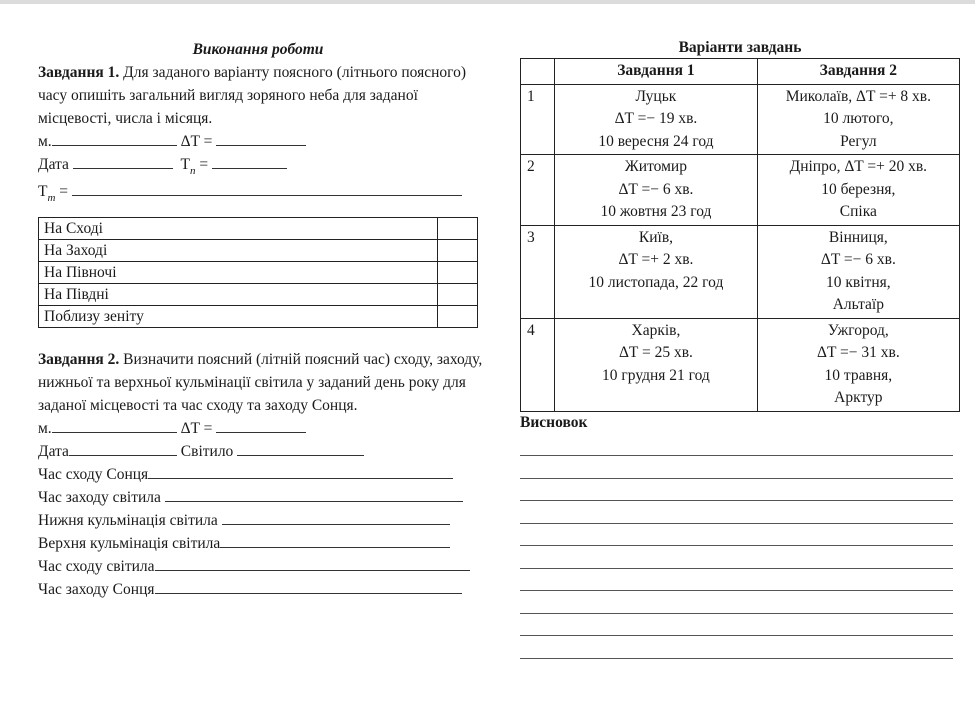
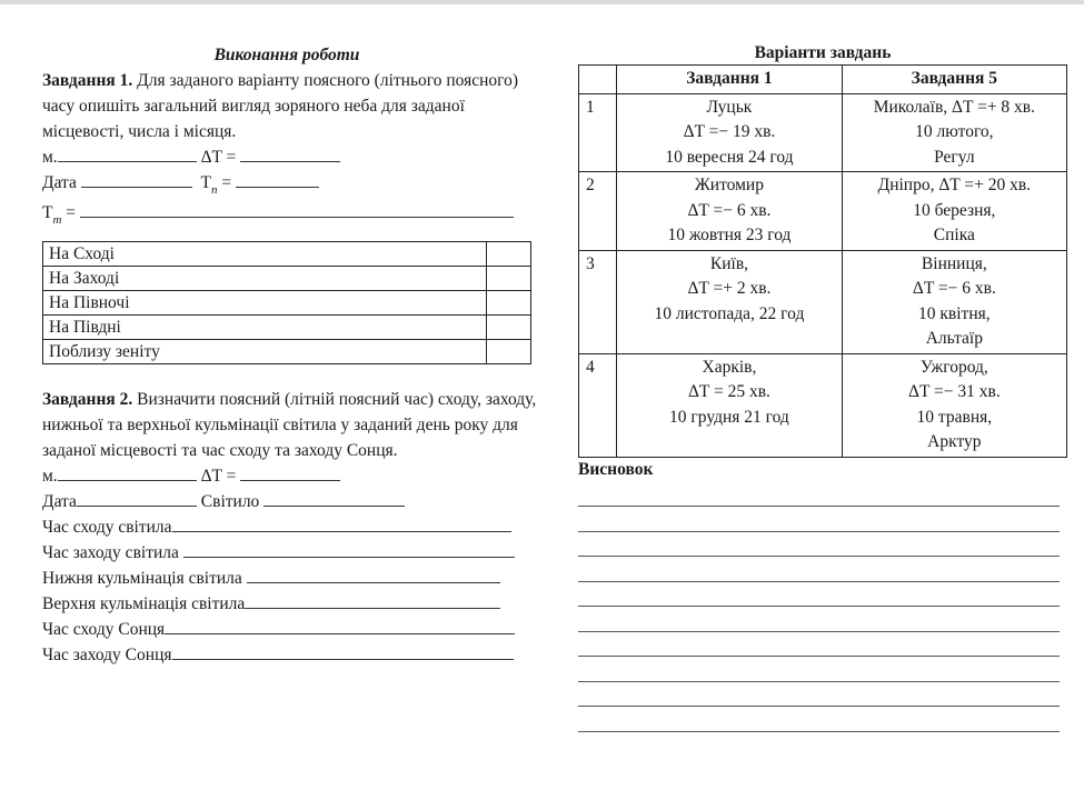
  Виконання роботи
  Завдання 1. Для заданого варіанту поясного (літнього поясного) часу опишіть загальний вигляд зоряного неба для заданої місцевості, числа і місяця.
  м. ΔT =
  Дата Tn =
  Tm =
  На Сході
  На Заході
  На Півночі
  На Півдні
  Поблизу зеніту
  Завдання 2. Визначити поясний (літній поясний час) сходу, заходу, нижньої та верхньої кульмінації світила у заданий день року для заданої місцевості та час сходу та заходу Сонця.
  м. ΔT =
  Дата Світило
- Час сходу Сонця
+ Час сходу світила
  Час заходу світила
  Нижня кульмінація світила
  Верхня кульмінація світила
- Час сходу світила
+ Час сходу Сонця
  Час заходу Сонця
  Варіанти завдань
- 	Завдання 1	Завдання 2
+ 	Завдання 1	Завдання 5
  1	Луцьк ΔT =− 19 хв. 10 вересня 24 год	Миколаїв, ΔT =+ 8 хв. 10 лютого, Регул
  2	Житомир ΔT =− 6 хв. 10 жовтня 23 год	Дніпро, ΔT =+ 20 хв. 10 березня, Спіка
  3	Київ, ΔT =+ 2 хв. 10 листопада, 22 год	Вінниця, ΔT =− 6 хв. 10 квітня, Альтаїр
  4	Харків, ΔT = 25 хв. 10 грудня 21 год	Ужгород, ΔT =− 31 хв. 10 травня, Арктур
  Висновок
